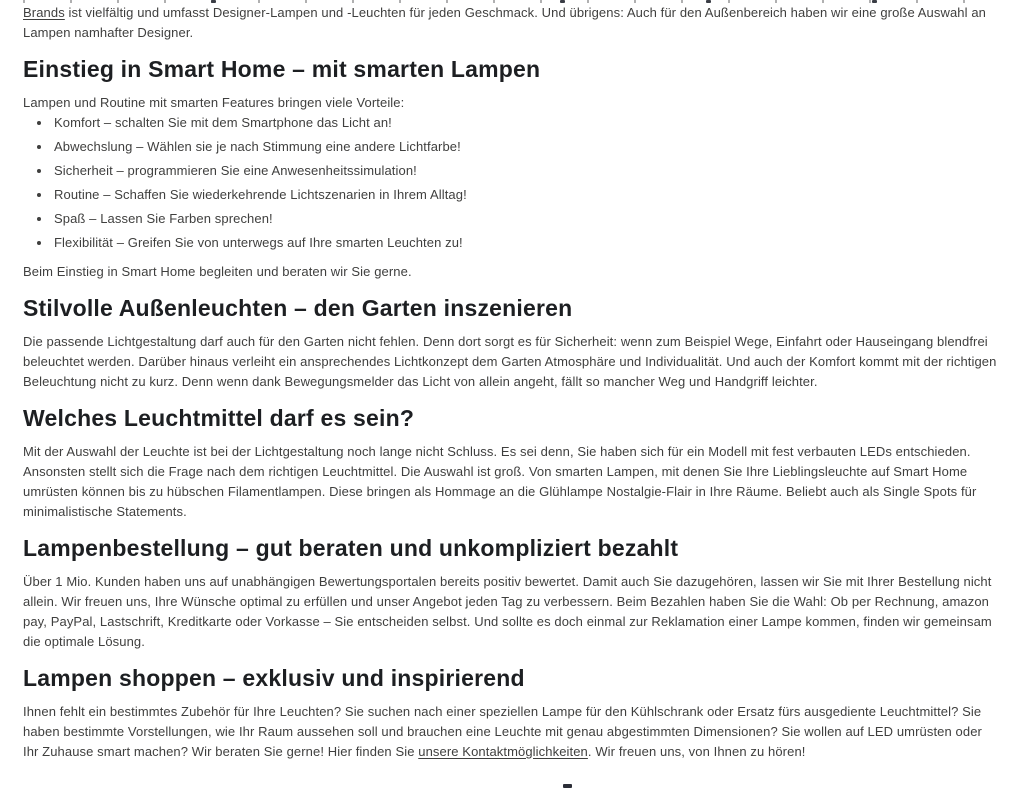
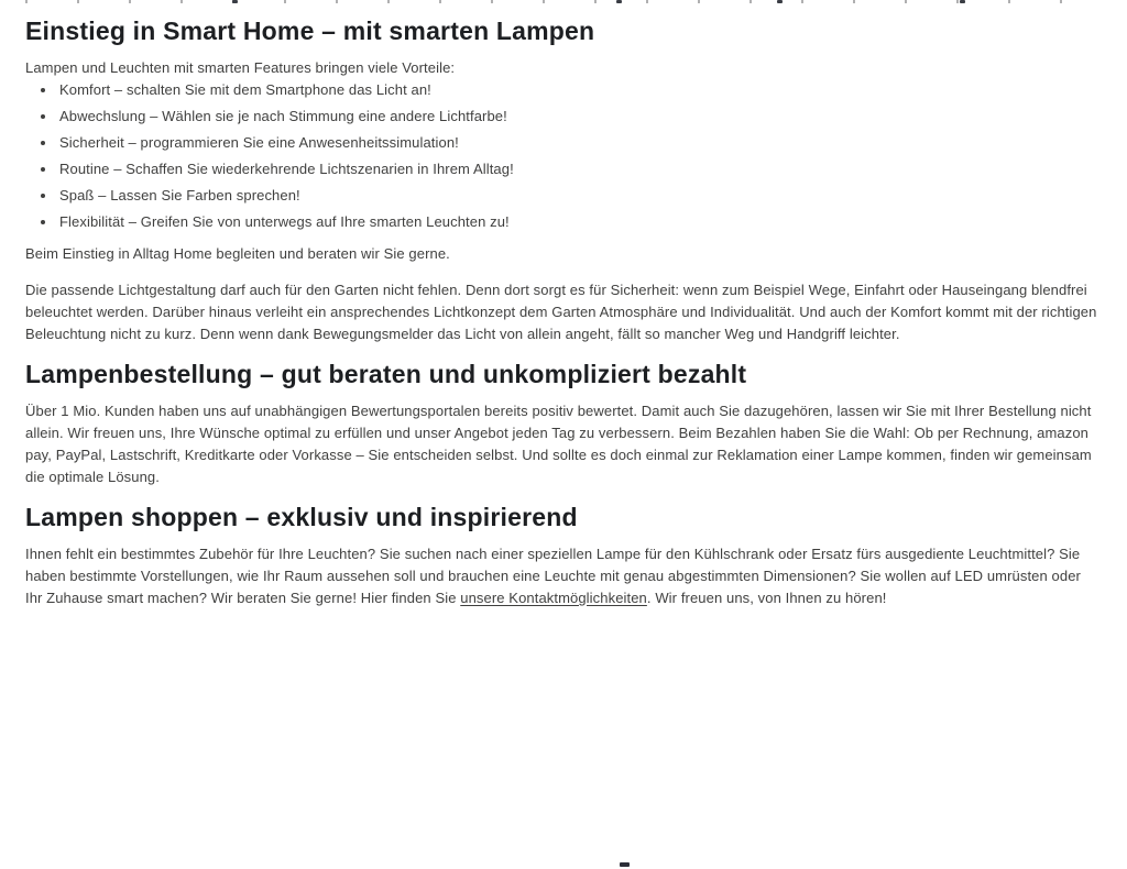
- Brands ist vielfältig und umfasst Designer-Lampen und -Leuchten für jeden Geschmack. Und übrigens: Auch für den Außenbereich haben wir eine große Auswahl an Lampen namhafter Designer.
  Einstieg in Smart Home – mit smarten Lampen
- Lampen und Routine mit smarten Features bringen viele Vorteile:
+ Lampen und Leuchten mit smarten Features bringen viele Vorteile:
  Komfort – schalten Sie mit dem Smartphone das Licht an!
  Abwechslung – Wählen sie je nach Stimmung eine andere Lichtfarbe!
  Sicherheit – programmieren Sie eine Anwesenheitssimulation!
  Routine – Schaffen Sie wiederkehrende Lichtszenarien in Ihrem Alltag!
  Spaß – Lassen Sie Farben sprechen!
  Flexibilität – Greifen Sie von unterwegs auf Ihre smarten Leuchten zu!
- Beim Einstieg in Smart Home begleiten und beraten wir Sie gerne.
+ Beim Einstieg in Alltag Home begleiten und beraten wir Sie gerne.
- Stilvolle Außenleuchten – den Garten inszenieren
  Die passende Lichtgestaltung darf auch für den Garten nicht fehlen. Denn dort sorgt es für Sicherheit: wenn zum Beispiel Wege, Einfahrt oder Hauseingang blendfrei beleuchtet werden. Darüber hinaus verleiht ein ansprechendes Lichtkonzept dem Garten Atmosphäre und Individualität. Und auch der Komfort kommt mit der richtigen Beleuchtung nicht zu kurz. Denn wenn dank Bewegungsmelder das Licht von allein angeht, fällt so mancher Weg und Handgriff leichter.
- Welches Leuchtmittel darf es sein?
- Mit der Auswahl der Leuchte ist bei der Lichtgestaltung noch lange nicht Schluss. Es sei denn, Sie haben sich für ein Modell mit fest verbauten LEDs entschieden. Ansonsten stellt sich die Frage nach dem richtigen Leuchtmittel. Die Auswahl ist groß. Von smarten Lampen, mit denen Sie Ihre Lieblingsleuchte auf Smart Home umrüsten können bis zu hübschen Filamentlampen. Diese bringen als Hommage an die Glühlampe Nostalgie-Flair in Ihre Räume. Beliebt auch als Single Spots für minimalistische Statements.
  Lampenbestellung – gut beraten und unkompliziert bezahlt
  Über 1 Mio. Kunden haben uns auf unabhängigen Bewertungsportalen bereits positiv bewertet. Damit auch Sie dazugehören, lassen wir Sie mit Ihrer Bestellung nicht allein. Wir freuen uns, Ihre Wünsche optimal zu erfüllen und unser Angebot jeden Tag zu verbessern. Beim Bezahlen haben Sie die Wahl: Ob per Rechnung, amazon pay, PayPal, Lastschrift, Kreditkarte oder Vorkasse – Sie entscheiden selbst. Und sollte es doch einmal zur Reklamation einer Lampe kommen, finden wir gemeinsam die optimale Lösung.
  Lampen shoppen – exklusiv und inspirierend
  Ihnen fehlt ein bestimmtes Zubehör für Ihre Leuchten? Sie suchen nach einer speziellen Lampe für den Kühlschrank oder Ersatz fürs ausgediente Leuchtmittel? Sie haben bestimmte Vorstellungen, wie Ihr Raum aussehen soll und brauchen eine Leuchte mit genau abgestimmten Dimensionen? Sie wollen auf LED umrüsten oder Ihr Zuhause smart machen? Wir beraten Sie gerne! Hier finden Sie unsere Kontaktmöglichkeiten. Wir freuen uns, von Ihnen zu hören!
